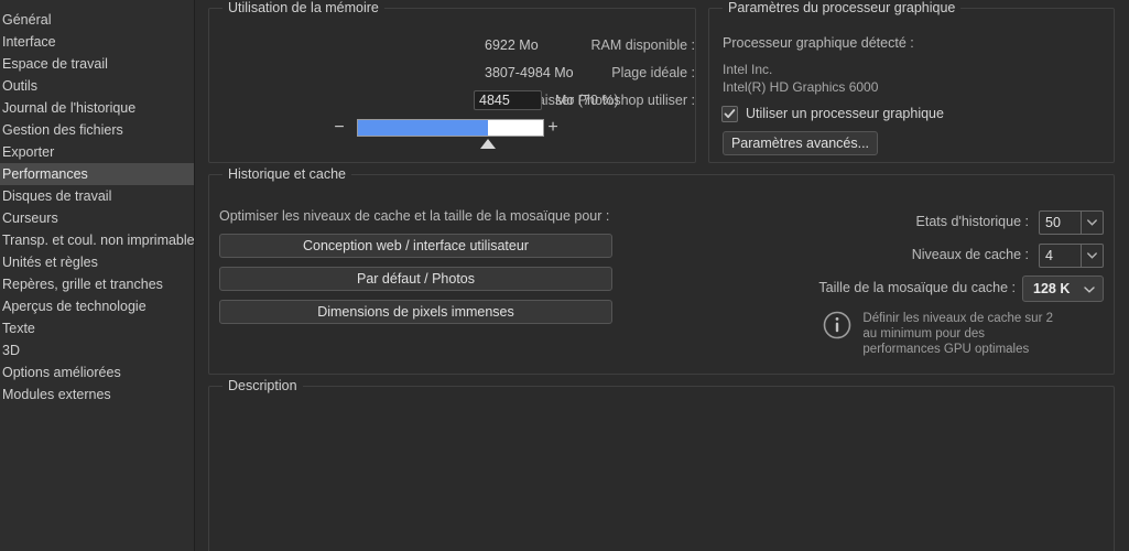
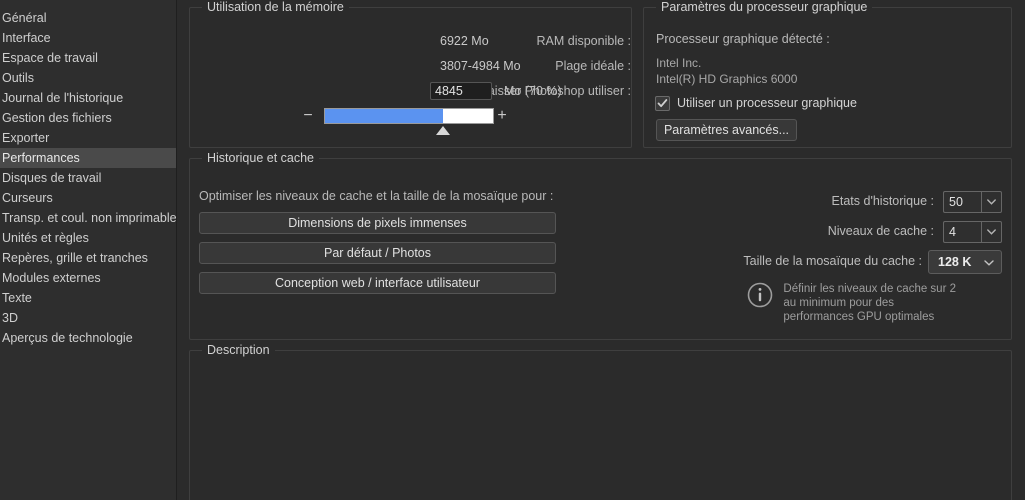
  Général
  Interface
  Espace de travail
  Outils
  Journal de l'historique
  Gestion des fichiers
  Exporter
  Performances
  Disques de travail
  Curseurs
  Transp. et coul. non imprimable
  Unités et règles
  Repères, grille et tranches
- Aperçus de technologie
+ Modules externes
  Texte
  3D
- Options améliorées
- Modules externes
+ Aperçus de technologie
  Utilisation de la mémoire
  RAM disponible :
  6922 Mo
  Plage idéale :
  3807-4984 Mo
  isser Photoshop utiliser :
  4845
  Mo (70 %)
  −
  +
  Paramètres du processeur graphique
  Processeur graphique détecté :
  Intel Inc.
  Intel(R) HD Graphics 6000
  Utiliser un processeur graphique
  Paramètres avancés...
  Historique et cache
  Optimiser les niveaux de cache et la taille de la mosaïque pour :
- Conception web / interface utilisateur
+ Dimensions de pixels immenses
  Par défaut / Photos
- Dimensions de pixels immenses
+ Conception web / interface utilisateur
  Etats d'historique :
  50
  Niveaux de cache :
  4
  Taille de la mosaïque du cache :
  128 K
  Définir les niveaux de cache sur 2
  au minimum pour des
  performances GPU optimales
  Description
